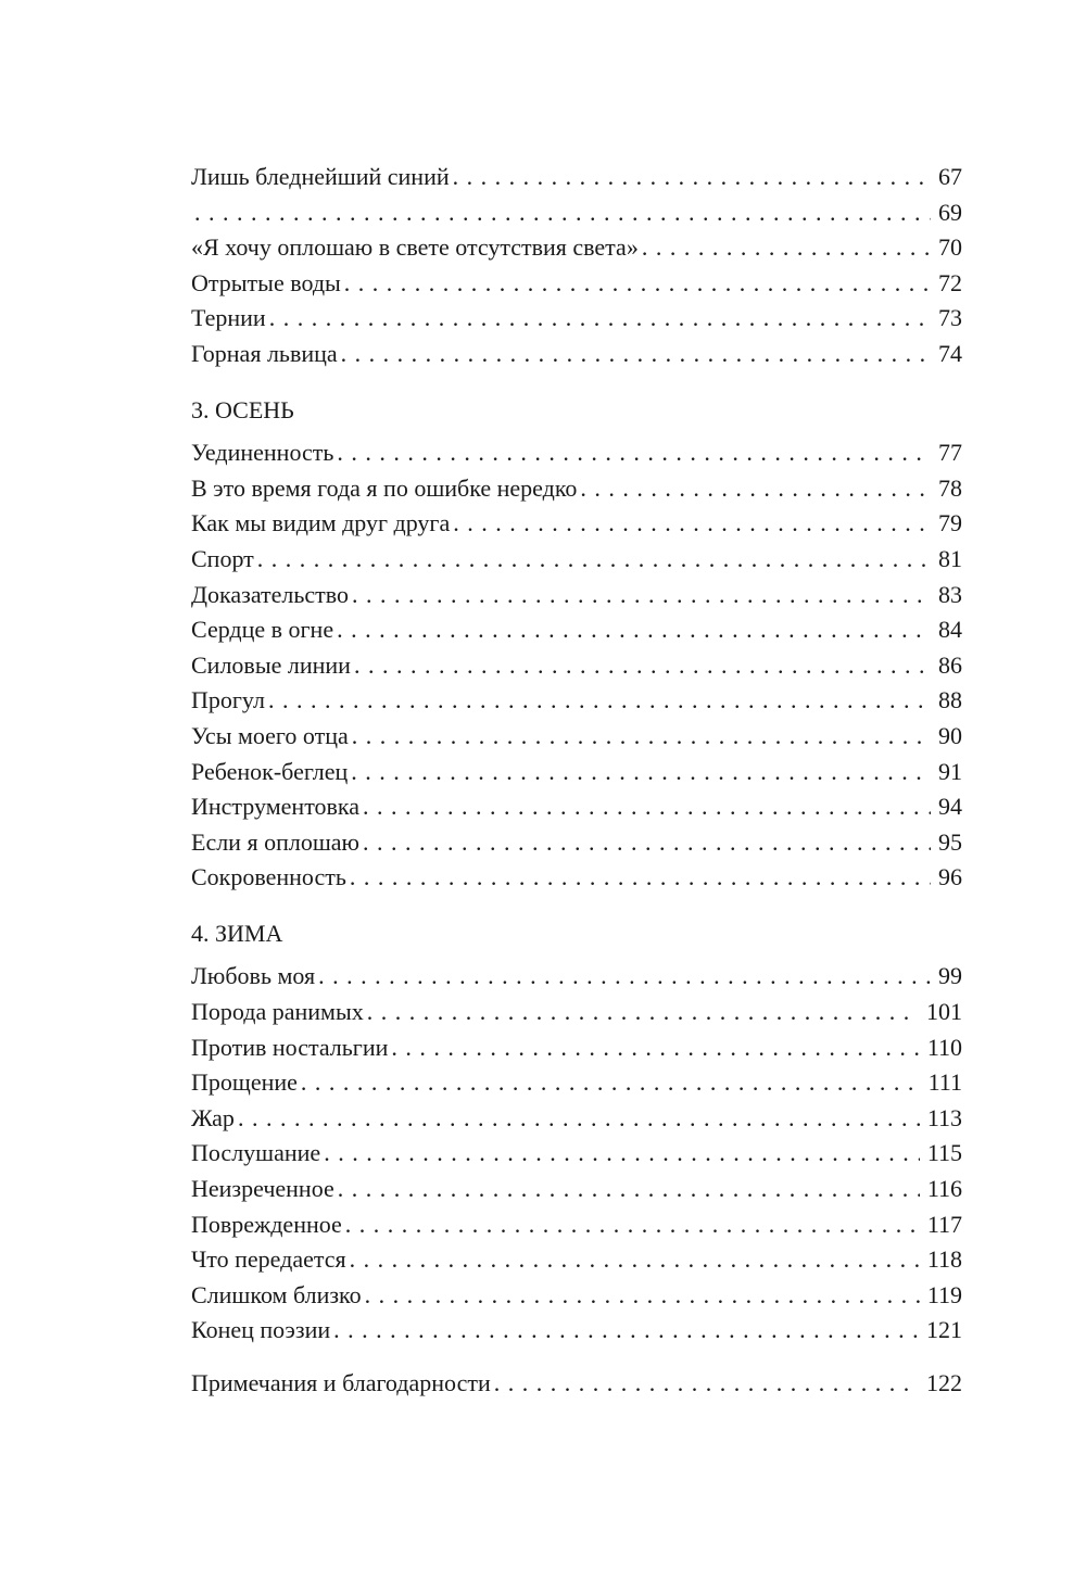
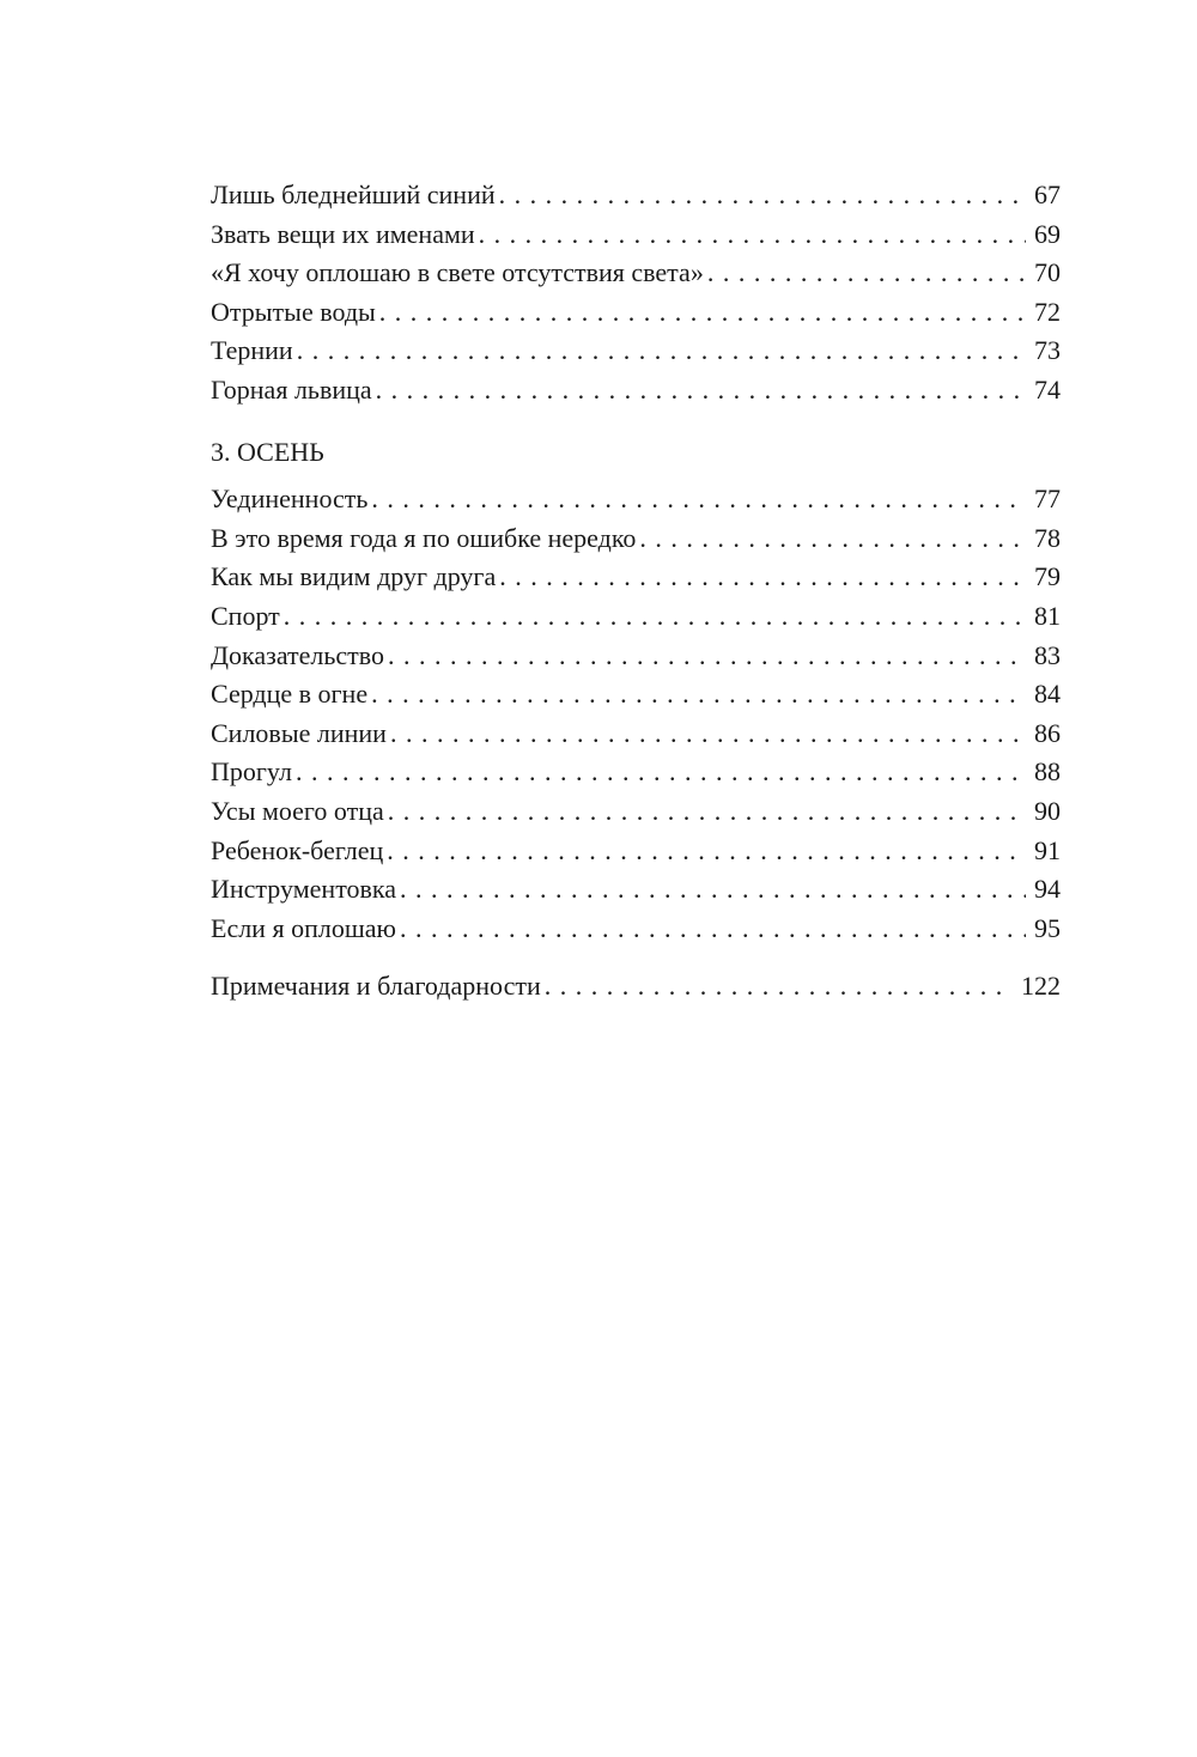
  Лишь бледнейший синий
  67
+ Звать вещи их именами
  69
  «Я хочу оплошаю в свете отсутствия света»
  70
  Отрытые воды
  72
  Тернии
  73
  Горная львица
  74
  3. ОСЕНЬ
  Уединенность
  77
  В это время года я по ошибке нередко
  78
  Как мы видим друг друга
  79
  Спорт
  81
  Доказательство
  83
  Сердце в огне
  84
  Силовые линии
  86
  Прогул
  88
  Усы моего отца
  90
  Ребенок-беглец
  91
  Инструментовка
  94
  Если я оплошаю
  95
- Сокровенность
- 96
- 4. ЗИМА
- Любовь моя
- 99
- Порода ранимых
- 101
- Против ностальгии
- 110
- Прощение
- 111
- Жар
- 113
- Послушание
- 115
- Неизреченное
- 116
- Поврежденное
- 117
- Что передается
- 118
- Слишком близко
- 119
- Конец поэзии
- 121
  Примечания и благодарности
  122
